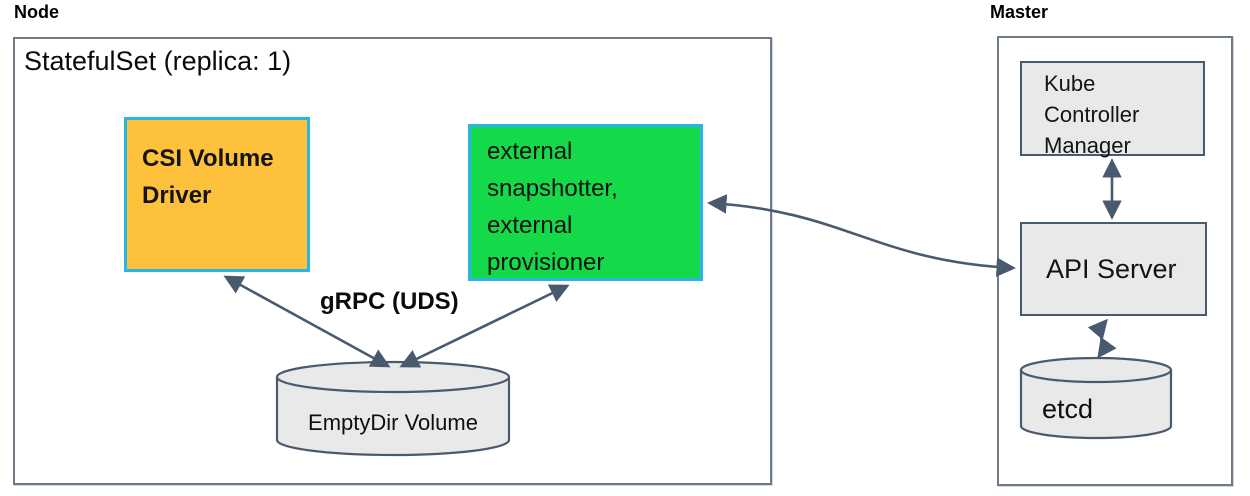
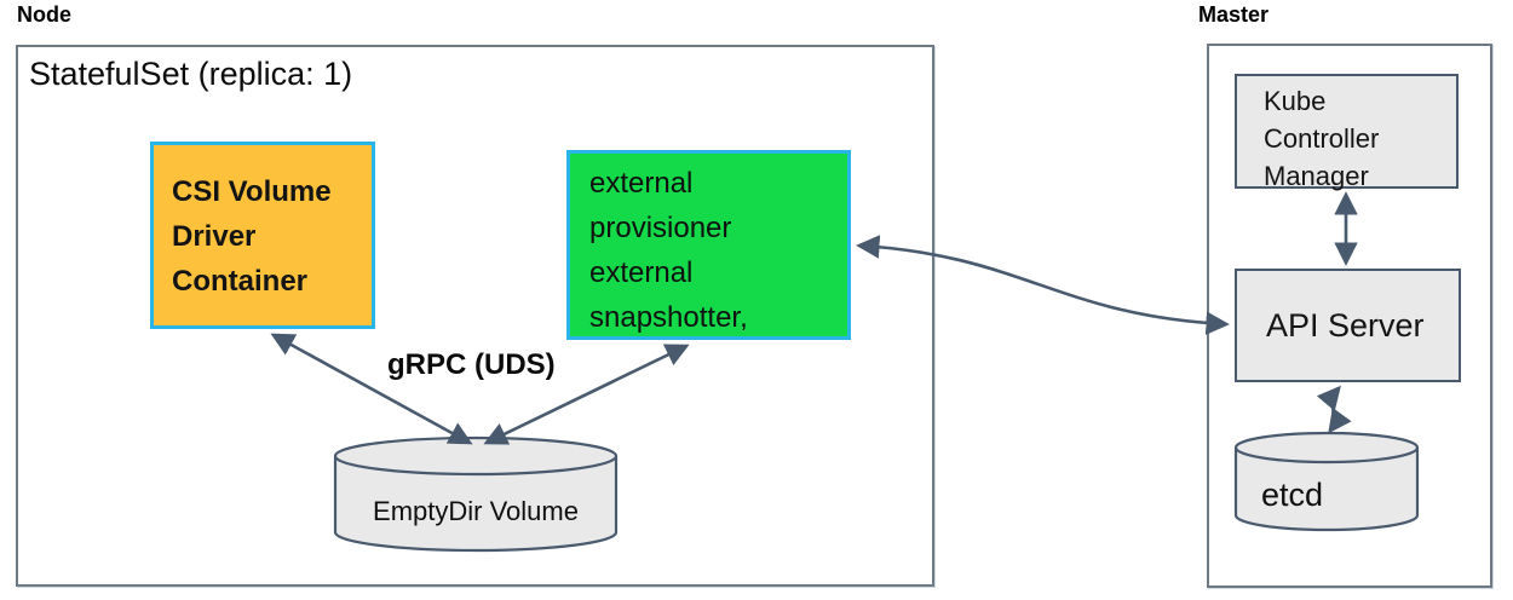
  Node
  Master
  StatefulSet (replica: 1)
  CSI Volume
  Driver
+ Container
  external
- snapshotter,
+ provisioner
  external
- provisioner
+ snapshotter,
  gRPC (UDS)
  Kube
  Controller
  Manager
  API Server
  EmptyDir Volume
  etcd
